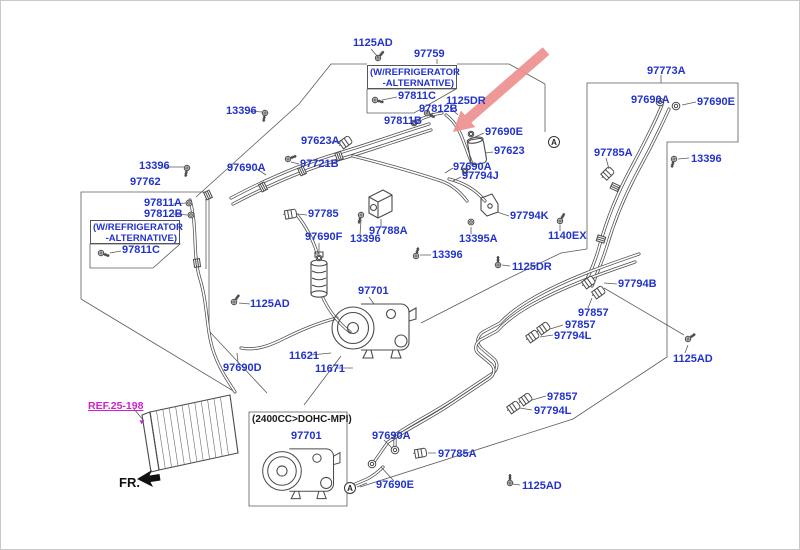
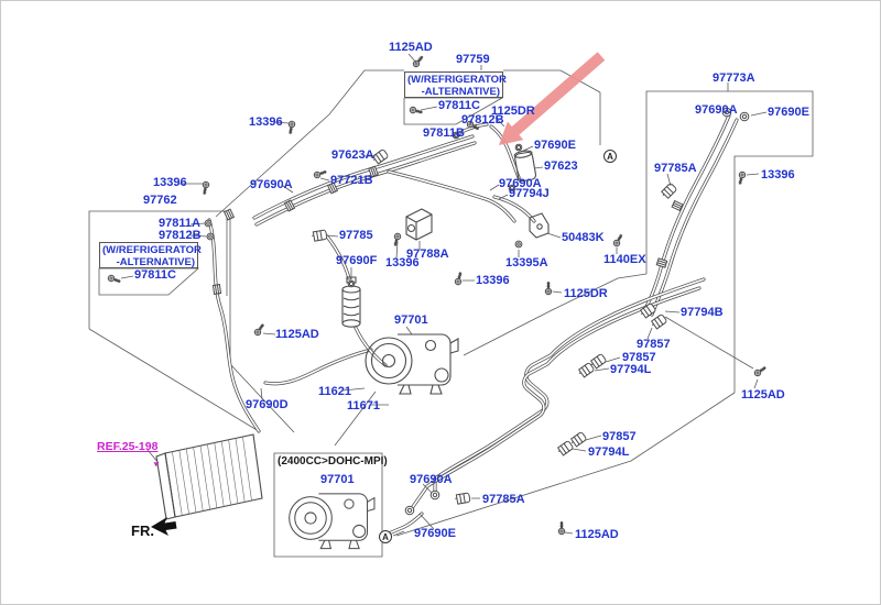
  1125AD
  97759
  97811C
  1125DR
  97812B
  97811B
  13396
  97623A
  97690E
  97623
  97690A
  97794J
  97690A
  97721B
  13396
  97762
  97811A
  97812B
  97811C
  97785
  97788A
  13396
  97690F
- 97794K
+ 50483K
  13395A
  1140EX
  13396
  1125DR
  97773A
  97690A
  97690E
  97785A
  13396
  1125AD
  97701
  11621
  11671
  97690D
  97794B
  97857
  97857
  97794L
  1125AD
  97857
  97794L
  (2400CC>DOHC-MPI)
  97701
  97690A
  97785A
  97690E
  1125AD
  (W/REFRIGERATOR
  -ALTERNATIVE)
  (W/REFRIGERATOR
  -ALTERNATIVE)
  A
  A
  REF.25-198
  FR.
